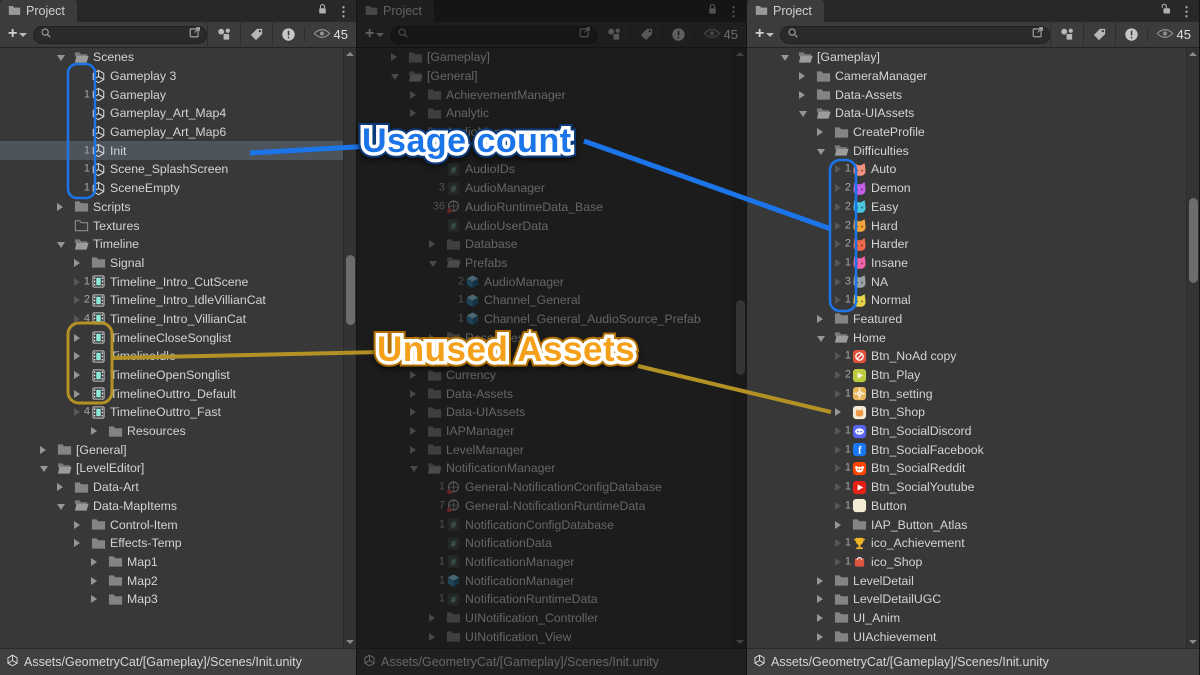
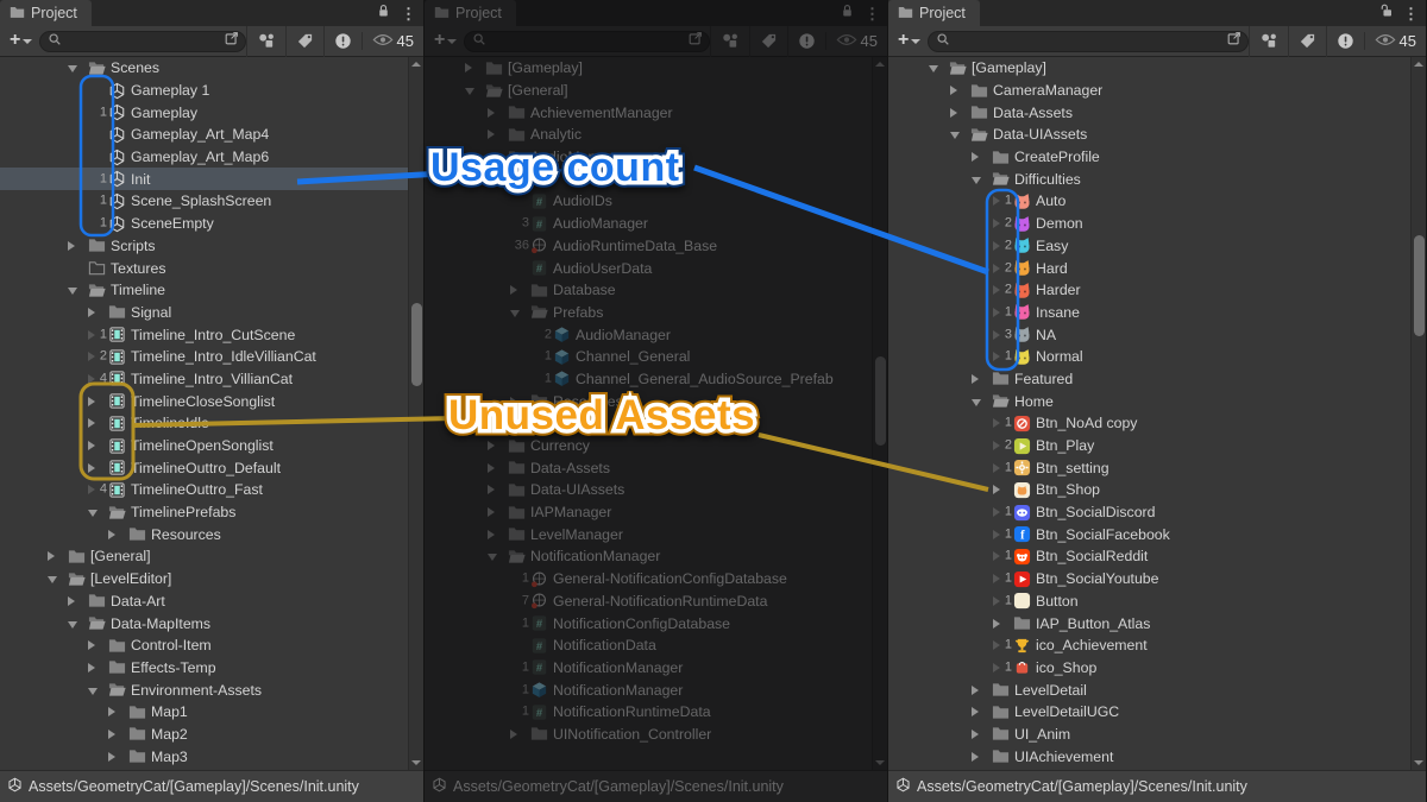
  Project
  ⋮
  +
  45
  Scenes
- Gameplay 3
+ Gameplay 1
  1
  Gameplay
  Gameplay_Art_Map4
  Gameplay_Art_Map6
  1
  Init
  1
  Scene_SplashScreen
  1
  SceneEmpty
  Scripts
  Textures
  Timeline
  Signal
  1
  Timeline_Intro_CutScene
  2
  Timeline_Intro_IdleVillianCat
  4
  Timeline_Intro_VillianCat
  TimelineCloseSonglist
  TimelineOpenSonglist
  TimelineOuttro_Default
  4
  TimelineOuttro_Fast
+ TimelinePrefabs
  Resources
  [General]
  [LevelEditor]
  Data-Art
  Data-MapItems
  Control-Item
  Effects-Temp
+ Environment-Assets
  Map1
  Map2
  Map3
  Assets/GeometryCat/[Gameplay]/Scenes/Init.unity
  Project
  ⋮
  +
  45
  [Gameplay]
  [General]
  AchievementManager
  Analytic
  AudioManager
  #
  AudioIDs
  3
  #
  AudioManager
  36
  AudioRuntimeData_Base
  #
  AudioUserData
  Database
  Prefabs
  2
  AudioManager
  1
  Channel_General
  1
  Channel_General_AudioSource_Prefab
  Resources
  Currency
  Data-Assets
  Data-UIAssets
  IAPManager
  LevelManager
  NotificationManager
  1
  General-NotificationConfigDatabase
  7
  General-NotificationRuntimeData
  1
  #
  NotificationConfigDatabase
  #
  NotificationData
  1
  #
  NotificationManager
  1
  NotificationManager
  1
  #
  NotificationRuntimeData
  UINotification_Controller
- UINotification_View
  Assets/GeometryCat/[Gameplay]/Scenes/Init.unity
  Project
  ⋮
  +
  45
  [Gameplay]
  CameraManager
  Data-Assets
  Data-UIAssets
  CreateProfile
  Difficulties
  1
  Auto
  2
  Demon
  2
  Easy
  2
  Hard
  2
  Harder
  1
  Insane
  3
  NA
  1
  Normal
  Featured
  Home
  1
  Btn_NoAd copy
  2
  Btn_Play
  1
  Btn_setting
  Btn_Shop
  1
  Btn_SocialDiscord
  1
  f
  Btn_SocialFacebook
  1
  Btn_SocialReddit
  1
  Btn_SocialYoutube
  1
  Button
  IAP_Button_Atlas
  1
  ico_Achievement
  1
  ico_Shop
  LevelDetail
  LevelDetailUGC
  UI_Anim
  UIAchievement
  Assets/GeometryCat/[Gameplay]/Scenes/Init.unity
  Usage count
  Unused Assets
